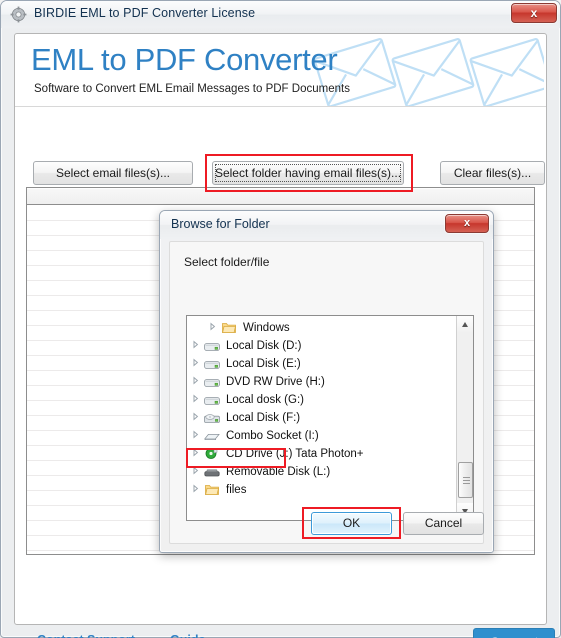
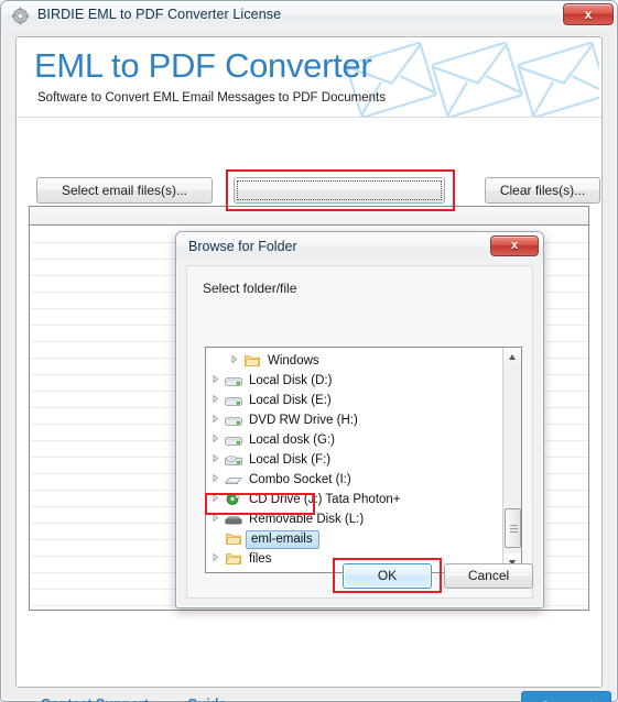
  BIRDIE EML to PDF Converter License
  x
  EML to PDF Converter
  Software to Convert EML Email Messages to PDF Documents
  Select email files(s)...
- Select folder having email files(s)...
  Clear files(s)...
  Browse for Folder
  x
  Select folder/file
  Windows
  Local Disk (D:)
  Local Disk (E:)
  DVD RW Drive (H:)
  Local dosk (G:)
  Local Disk (F:)
  Combo Socket (I:)
  CD Drive (J:) Tata Photon+
  Removable Disk (L:)
+ eml-emails
  files
  OK
  Cancel
